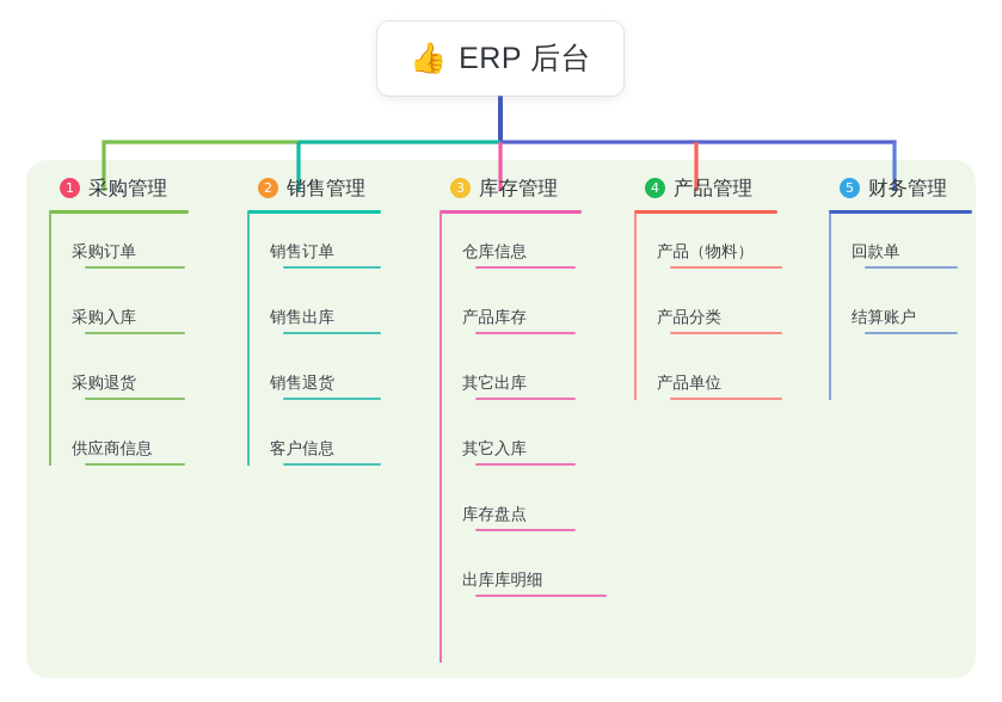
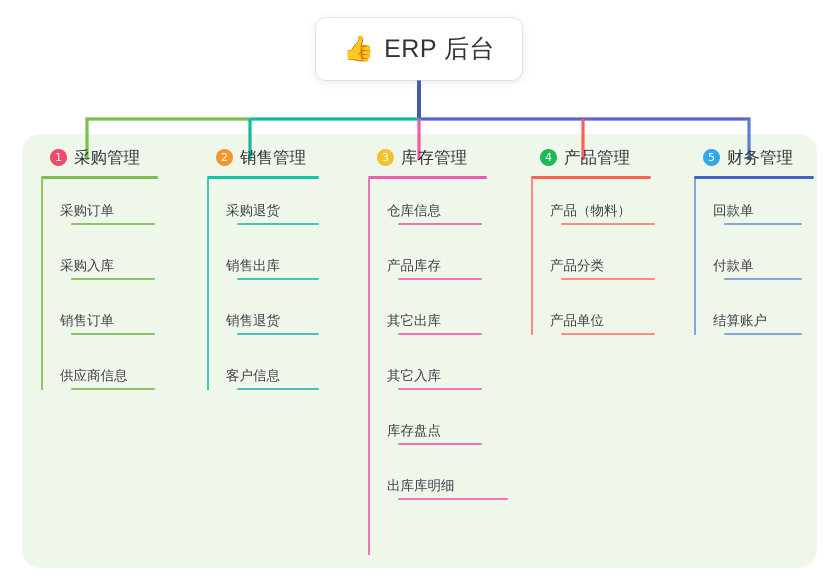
  👍
  ERP 后台
  1
  采购管理
  采购订单
  采购入库
- 采购退货
+ 销售订单
  供应商信息
  2
  销售管理
- 销售订单
+ 采购退货
  销售出库
  销售退货
  客户信息
  3
  库存管理
  仓库信息
  产品库存
  其它出库
  其它入库
  库存盘点
  出库库明细
  4
  产品管理
  产品（物料）
  产品分类
  产品单位
  5
  财务管理
  回款单
+ 付款单
  结算账户
